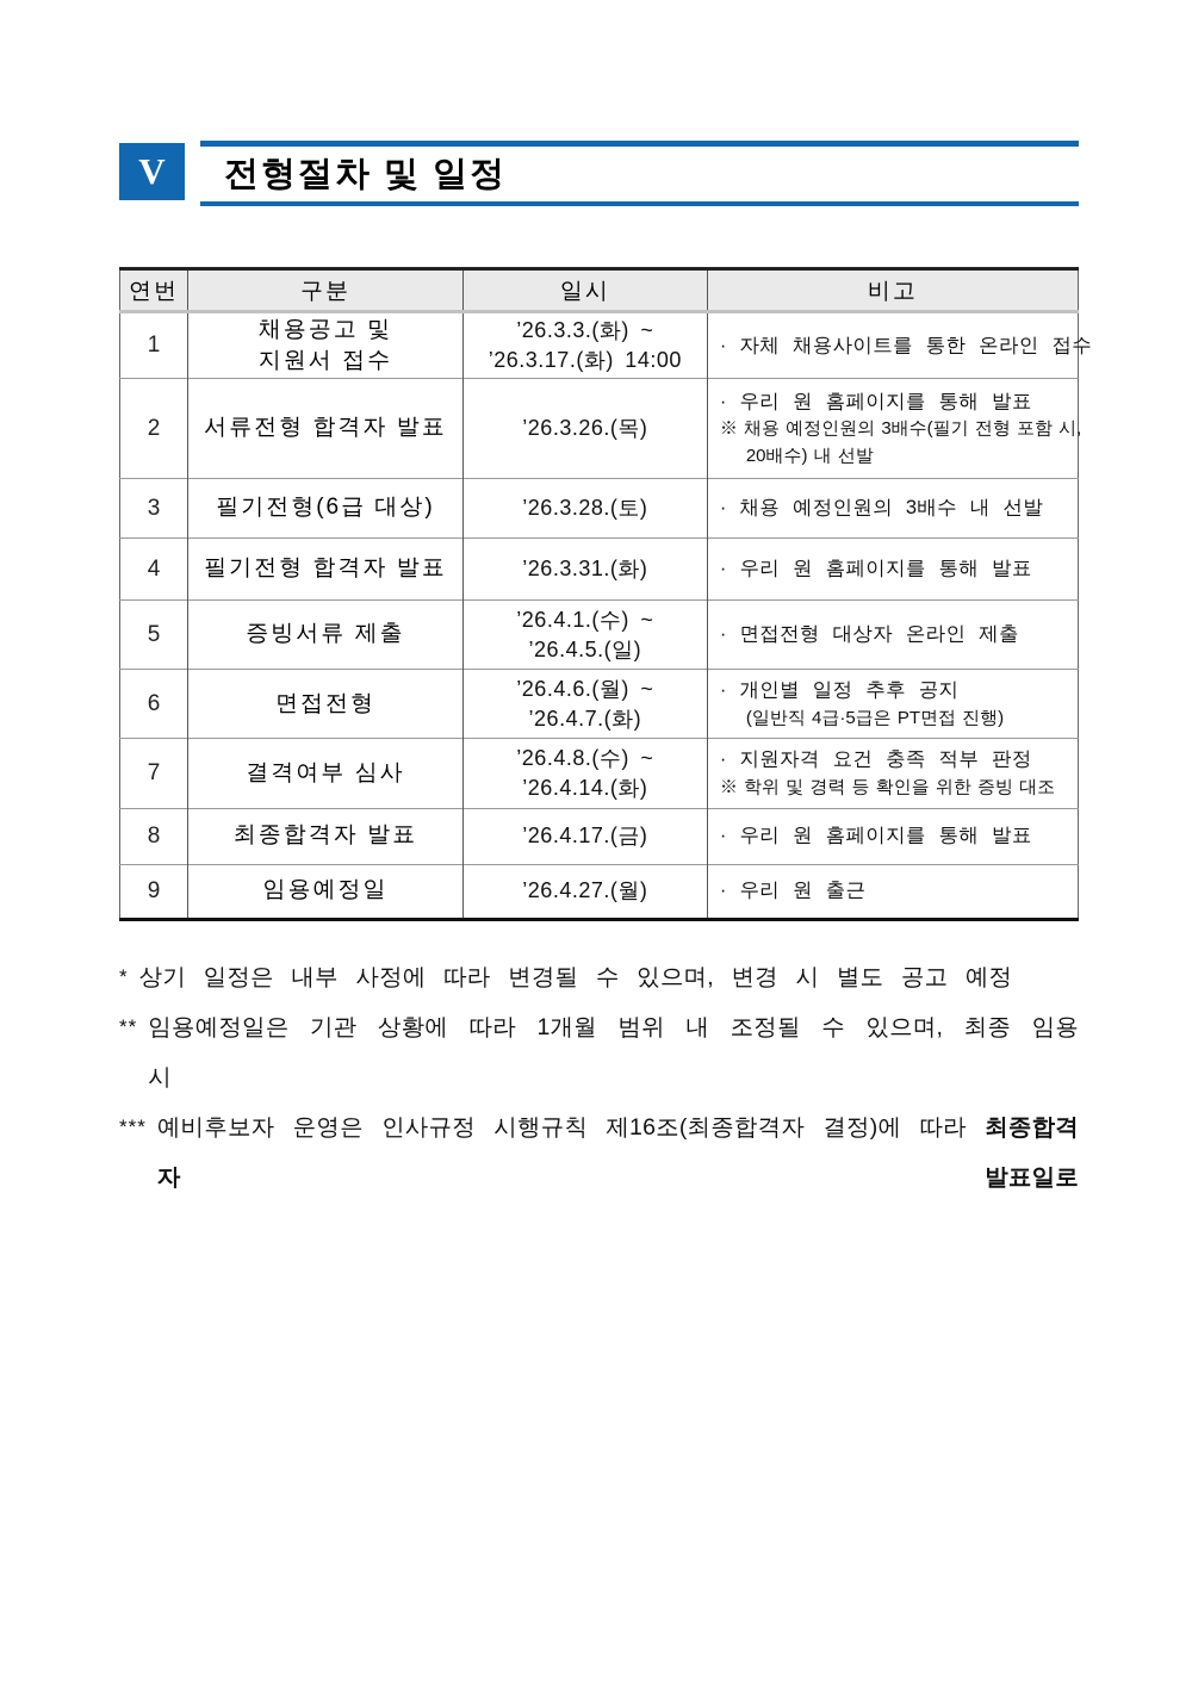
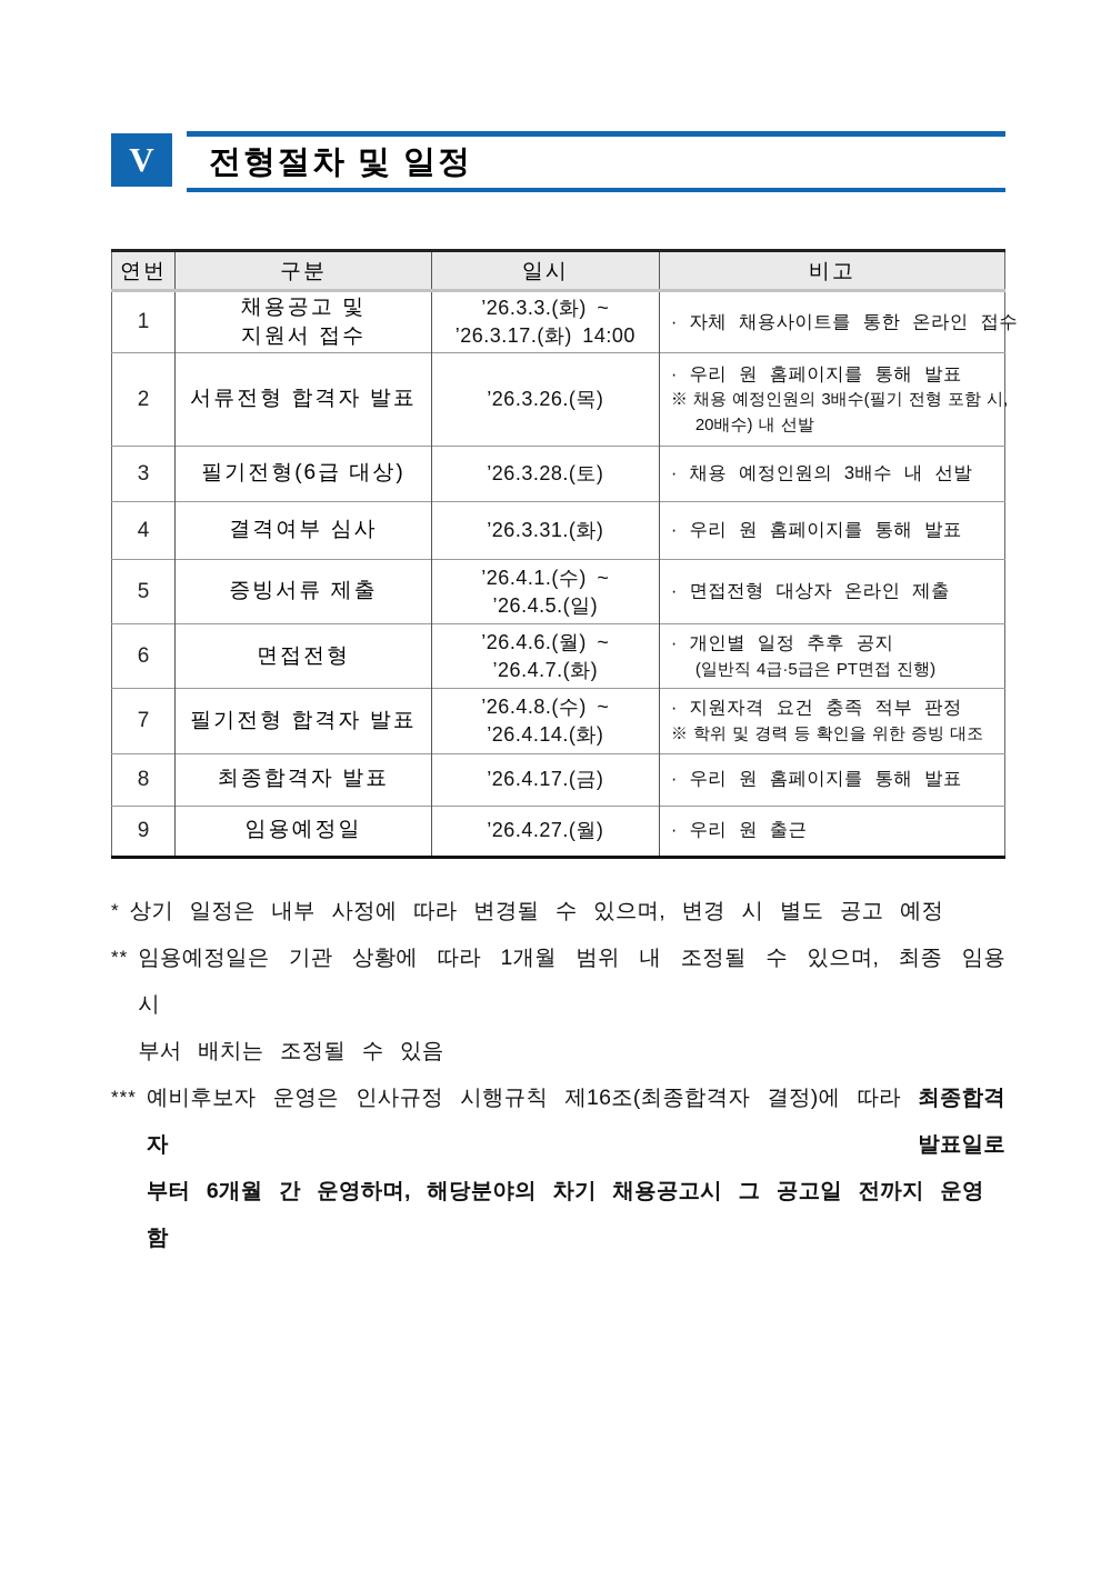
  V
  전형절차 및 일정
  연번	구분	일시	비고
  1	채용공고 및지원서 접수	’26.3.3.(화) ~’26.3.17.(화) 14:00	· 자체 채용사이트를 통한 온라인 접수
  2	서류전형 합격자 발표	’26.3.26.(목)	· 우리 원 홈페이지를 통해 발표※ 채용 예정인원의 3배수(필기 전형 포함 시,20배수) 내 선발
  3	필기전형(6급 대상)	’26.3.28.(토)	· 채용 예정인원의 3배수 내 선발
- 4	필기전형 합격자 발표	’26.3.31.(화)	· 우리 원 홈페이지를 통해 발표
+ 4	결격여부 심사	’26.3.31.(화)	· 우리 원 홈페이지를 통해 발표
  5	증빙서류 제출	’26.4.1.(수) ~’26.4.5.(일)	· 면접전형 대상자 온라인 제출
  6	면접전형	’26.4.6.(월) ~’26.4.7.(화)	· 개인별 일정 추후 공지(일반직 4급·5급은 PT면접 진행)
- 7	결격여부 심사	’26.4.8.(수) ~’26.4.14.(화)	· 지원자격 요건 충족 적부 판정※ 학위 및 경력 등 확인을 위한 증빙 대조
+ 7	필기전형 합격자 발표	’26.4.8.(수) ~’26.4.14.(화)	· 지원자격 요건 충족 적부 판정※ 학위 및 경력 등 확인을 위한 증빙 대조
  8	최종합격자 발표	’26.4.17.(금)	· 우리 원 홈페이지를 통해 발표
  9	임용예정일	’26.4.27.(월)	· 우리 원 출근
  *
  상기 일정은 내부 사정에 따라 변경될 수 있으며, 변경 시 별도 공고 예정
  **
  임용예정일은 기관 상황에 따라 1개월 범위 내 조정될 수 있으며, 최종 임용 시
+ 부서 배치는 조정될 수 있음
  ***
  예비후보자 운영은 인사규정 시행규칙 제16조(최종합격자 결정)에 따라 최종합격자 발표일로
+ 부터 6개월 간 운영하며, 해당분야의 차기 채용공고시 그 공고일 전까지 운영함
